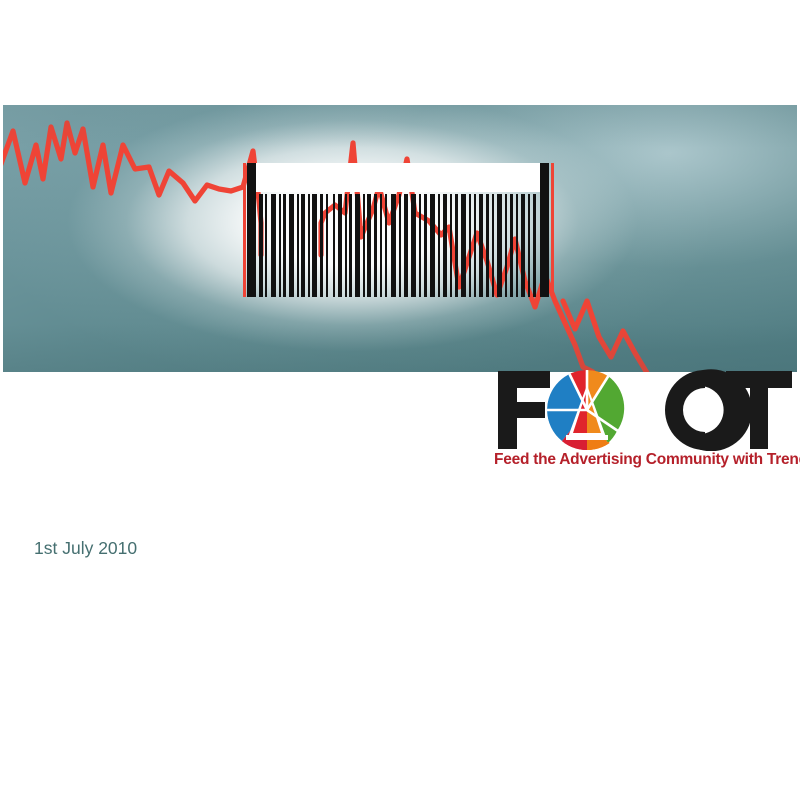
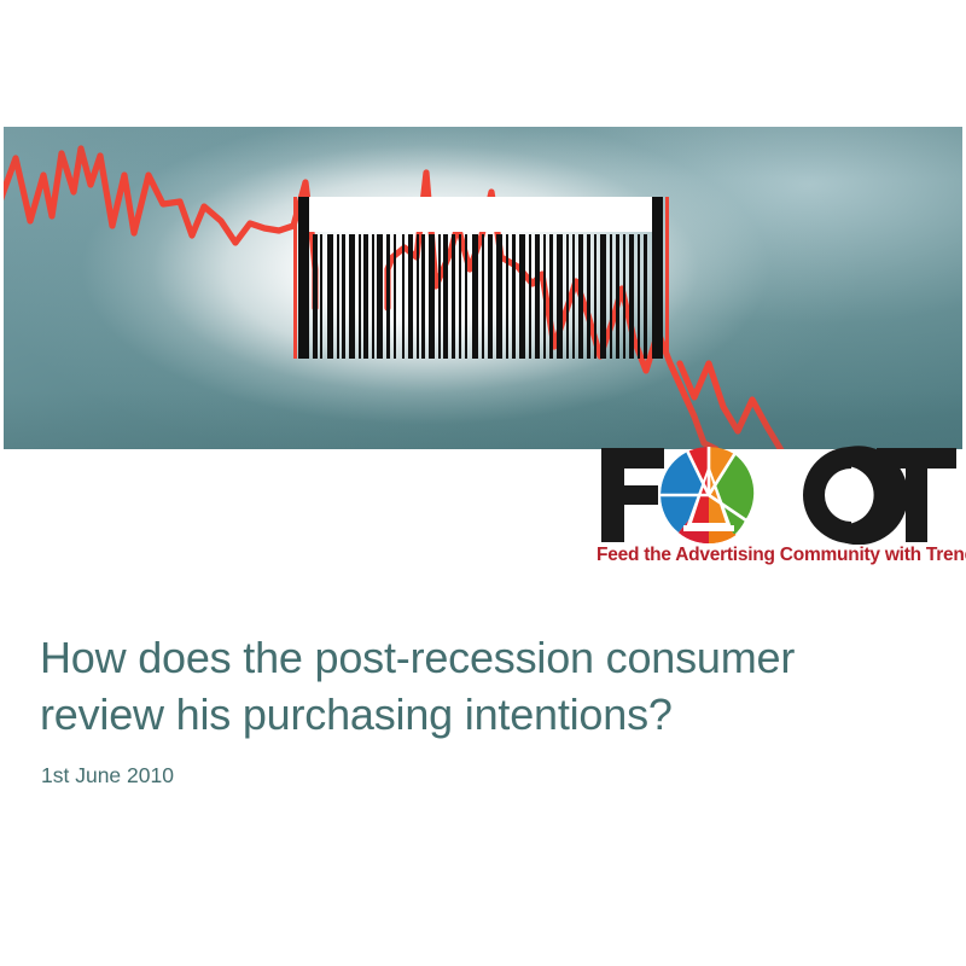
  Feed the Advertising Community with Tren
+ How does the post-recession consumer review his purchasing intentions?
- 1st July 2010
+ 1st June 2010
